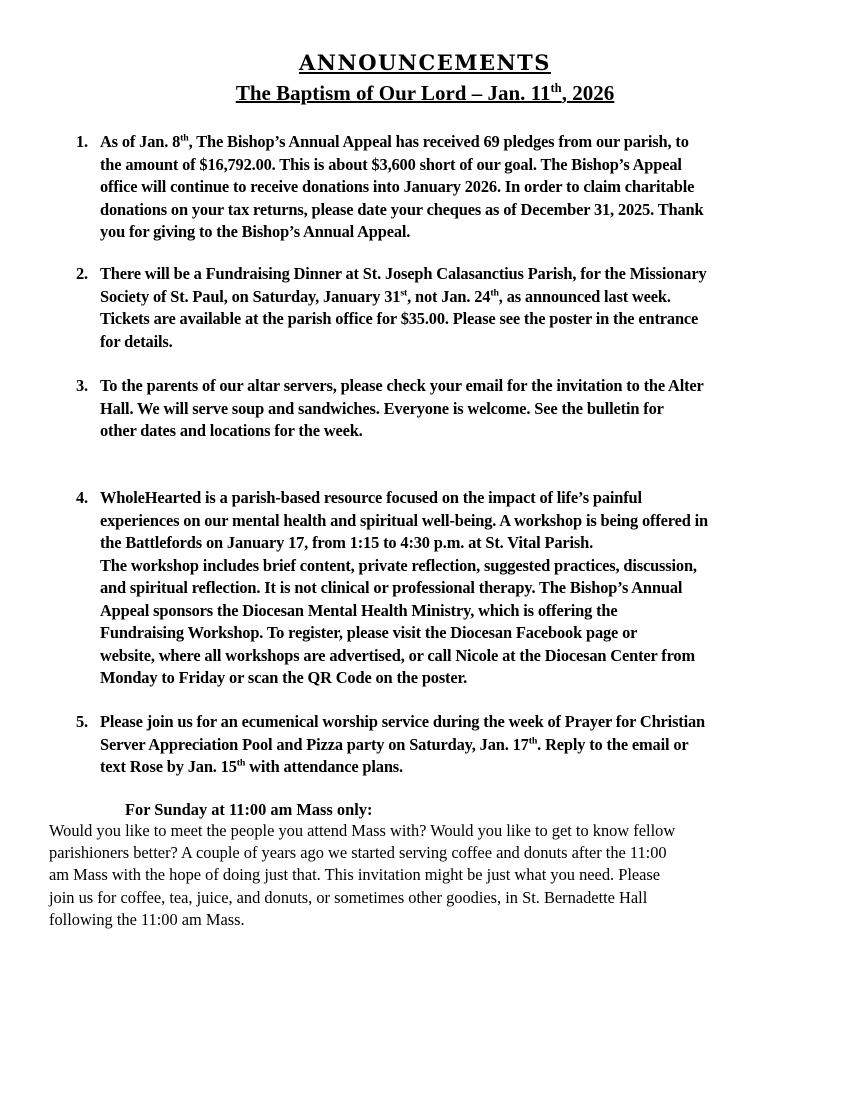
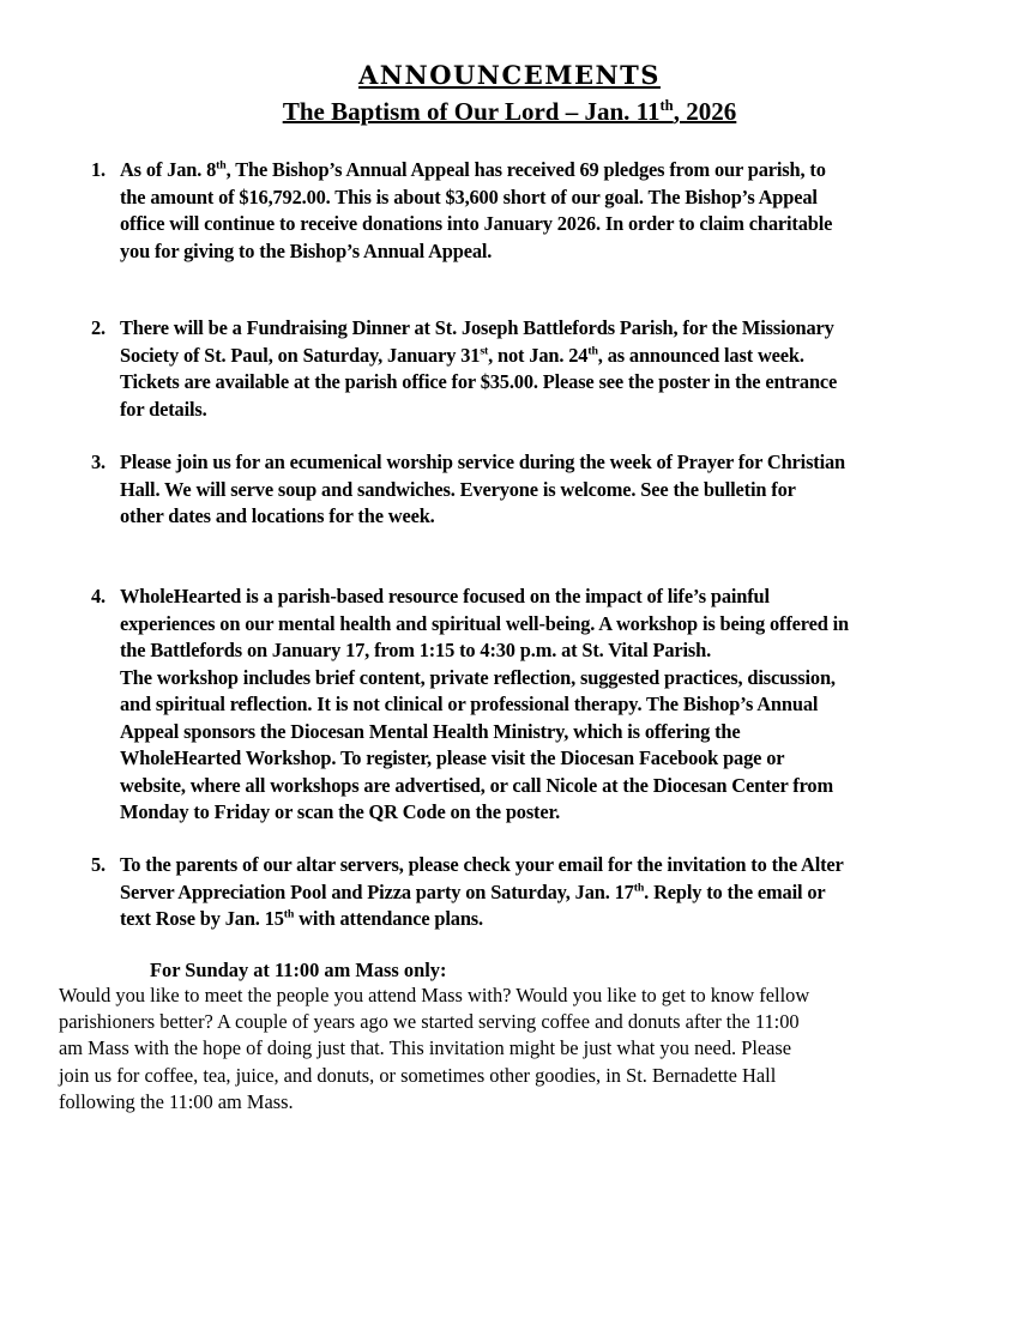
  ANNOUNCEMENTS
  The Baptism of Our Lord – Jan. 11th, 2026
  1.
  As of Jan. 8th, The Bishop’s Annual Appeal has received 69 pledges from our parish, to
  the amount of $16,792.00. This is about $3,600 short of our goal. The Bishop’s Appeal
  office will continue to receive donations into January 2026. In order to claim charitable
- donations on your tax returns, please date your cheques as of December 31, 2025. Thank
  you for giving to the Bishop’s Annual Appeal.
  2.
- There will be a Fundraising Dinner at St. Joseph Calasanctius Parish, for the Missionary
+ There will be a Fundraising Dinner at St. Joseph Battlefords Parish, for the Missionary
  Society of St. Paul, on Saturday, January 31st, not Jan. 24th, as announced last week.
  Tickets are available at the parish office for $35.00. Please see the poster in the entrance
  for details.
  3.
- To the parents of our altar servers, please check your email for the invitation to the Alter
+ Please join us for an ecumenical worship service during the week of Prayer for Christian
  Hall. We will serve soup and sandwiches. Everyone is welcome. See the bulletin for
  other dates and locations for the week.
  4.
  WholeHearted is a parish-based resource focused on the impact of life’s painful
  experiences on our mental health and spiritual well-being. A workshop is being offered in
  the Battlefords on January 17, from 1:15 to 4:30 p.m. at St. Vital Parish.
  The workshop includes brief content, private reflection, suggested practices, discussion,
  and spiritual reflection. It is not clinical or professional therapy. The Bishop’s Annual
  Appeal sponsors the Diocesan Mental Health Ministry, which is offering the
- Fundraising Workshop. To register, please visit the Diocesan Facebook page or
+ WholeHearted Workshop. To register, please visit the Diocesan Facebook page or
  website, where all workshops are advertised, or call Nicole at the Diocesan Center from
  Monday to Friday or scan the QR Code on the poster.
  5.
- Please join us for an ecumenical worship service during the week of Prayer for Christian
+ To the parents of our altar servers, please check your email for the invitation to the Alter
  Server Appreciation Pool and Pizza party on Saturday, Jan. 17th. Reply to the email or
  text Rose by Jan. 15th with attendance plans.
  For Sunday at 11:00 am Mass only:
  Would you like to meet the people you attend Mass with? Would you like to get to know fellow
  parishioners better? A couple of years ago we started serving coffee and donuts after the 11:00
  am Mass with the hope of doing just that. This invitation might be just what you need. Please
  join us for coffee, tea, juice, and donuts, or sometimes other goodies, in St. Bernadette Hall
  following the 11:00 am Mass.
